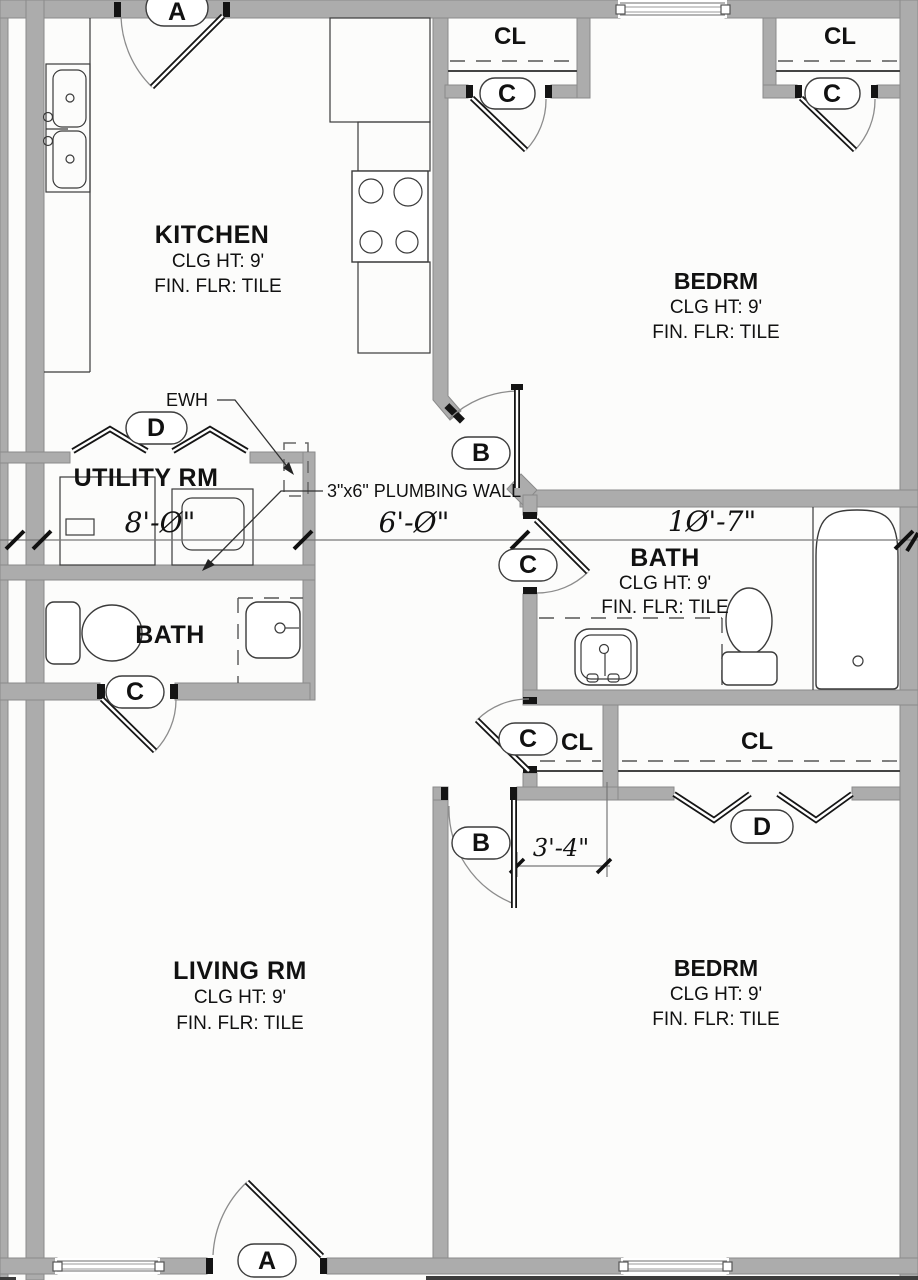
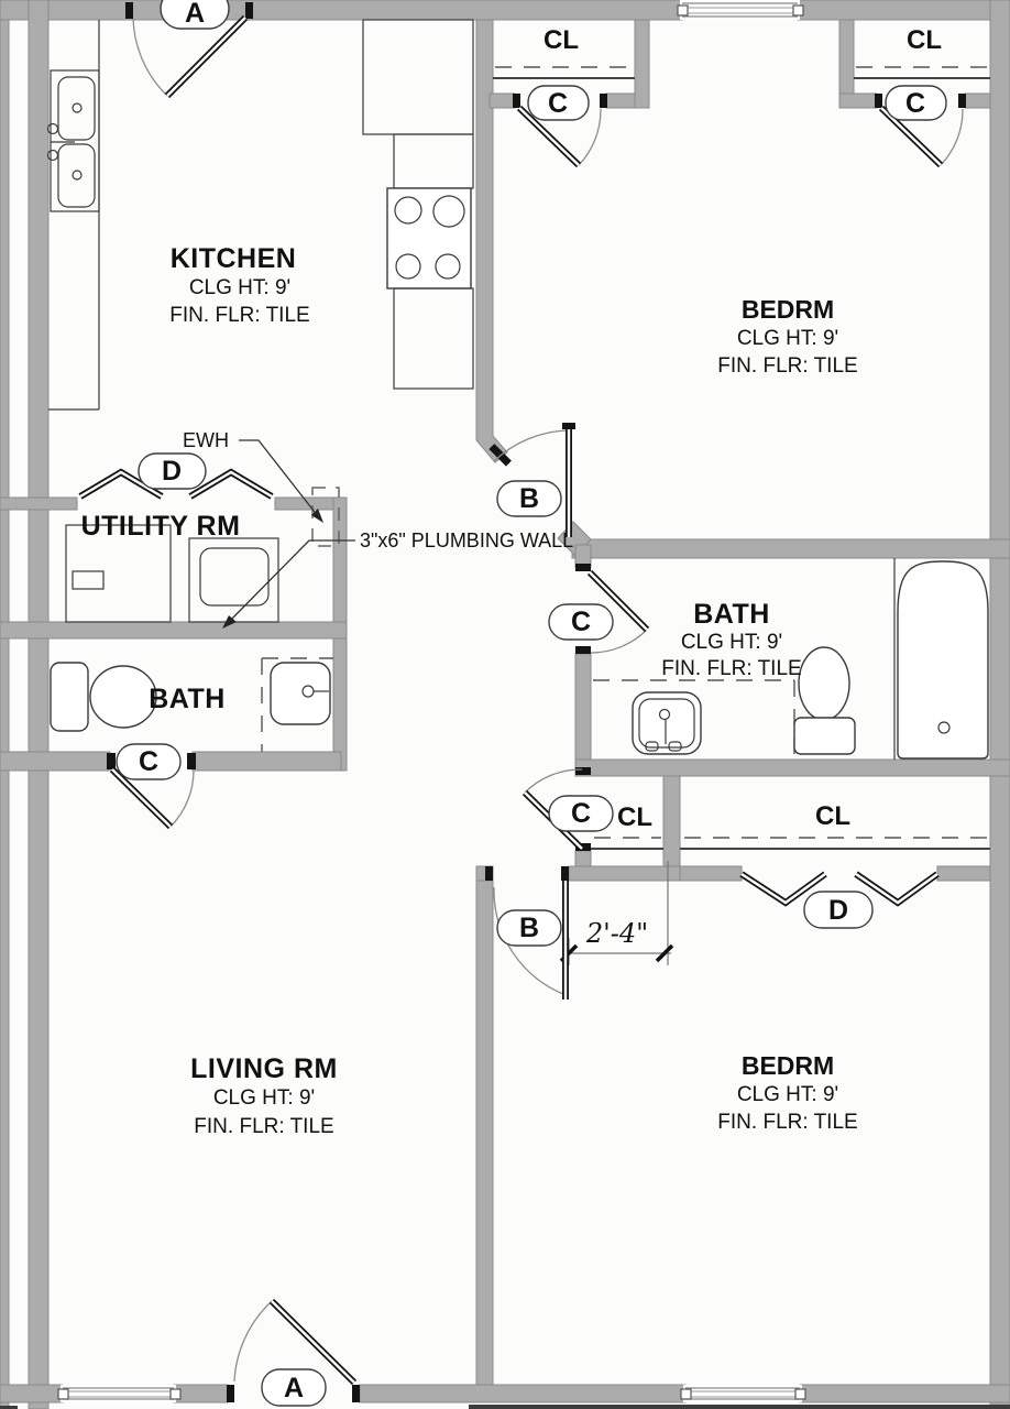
- 8'-Ø"
- 6'-Ø"
- 1Ø'-7"
- 3'-4"
+ 2'-4"
  EWH
  3"x6" PLUMBING WALL
  A
  A
  B
  B
  C
  C
  C
  C
  C
  D
  D
  KITCHEN
  CLG HT: 9'
  FIN. FLR: TILE
  BEDRM
  CLG HT: 9'
  FIN. FLR: TILE
  UTILITY RM
  BATH
  BATH
  CLG HT: 9'
  FIN. FLR: TILE
  LIVING RM
  CLG HT: 9'
  FIN. FLR: TILE
  BEDRM
  CLG HT: 9'
  FIN. FLR: TILE
  CL
  CL
  CL
  CL
